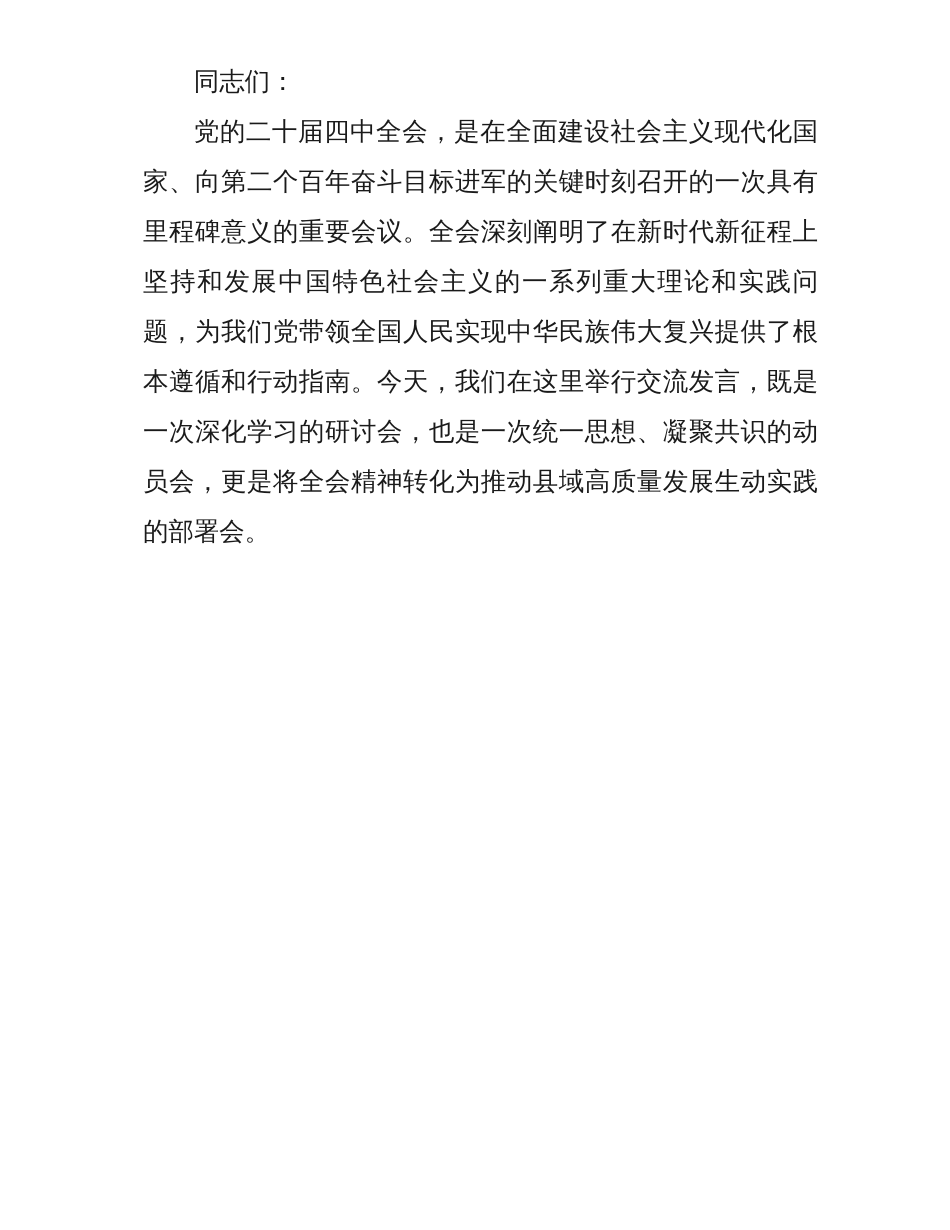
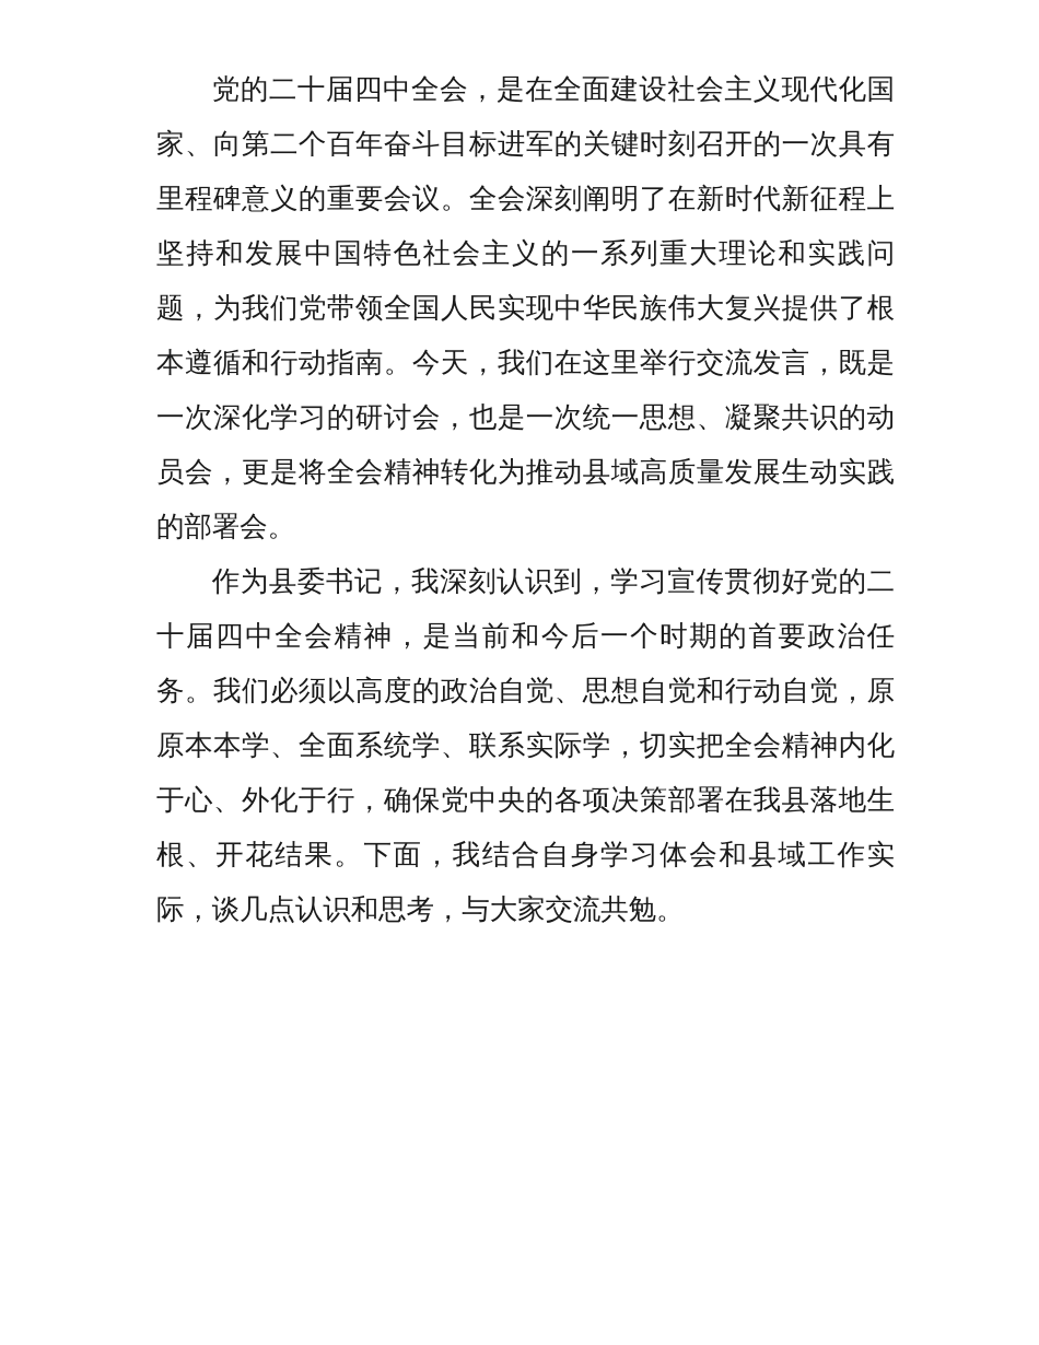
- 同志们：
  党的二十届四中全会，是在全面建设社会主义现代化国家、向第二个百年奋斗目标进军的关键时刻召开的一次具有里程碑意义的重要会议。全会深刻阐明了在新时代新征程上坚持和发展中国特色社会主义的一系列重大理论和实践问题，为我们党带领全国人民实现中华民族伟大复兴提供了根本遵循和行动指南。今天，我们在这里举行交流发言，既是一次深化学习的研讨会，也是一次统一思想、凝聚共识的动员会，更是将全会精神转化为推动县域高质量发展生动实践的部署会。
+ 作为县委书记，我深刻认识到，学习宣传贯彻好党的二十届四中全会精神，是当前和今后一个时期的首要政治任务。我们必须以高度的政治自觉、思想自觉和行动自觉，原原本本学、全面系统学、联系实际学，切实把全会精神内化于心、外化于行，确保党中央的各项决策部署在我县落地生根、开花结果。下面，我结合自身学习体会和县域工作实际，谈几点认识和思考，与大家交流共勉。
